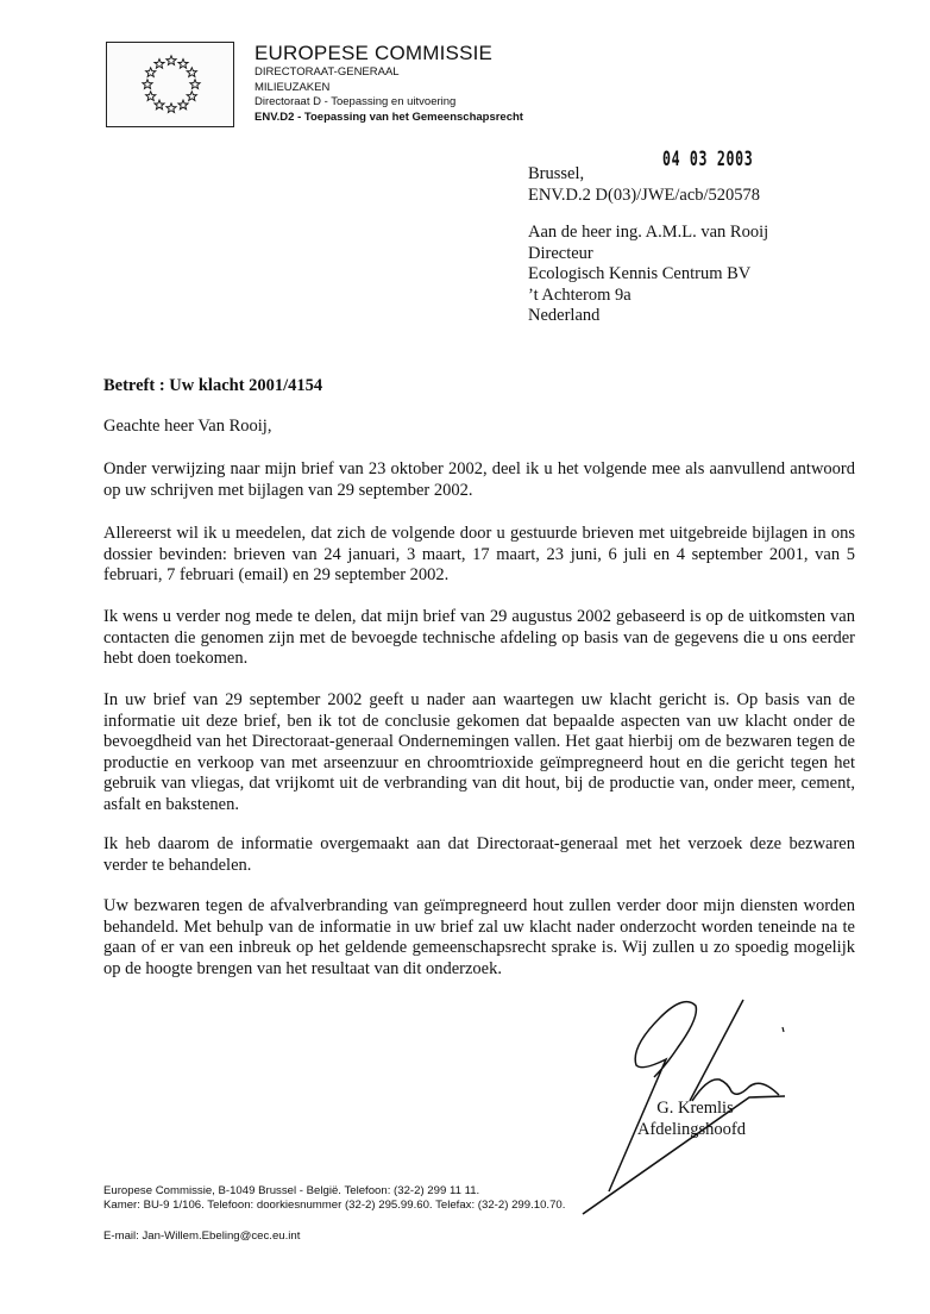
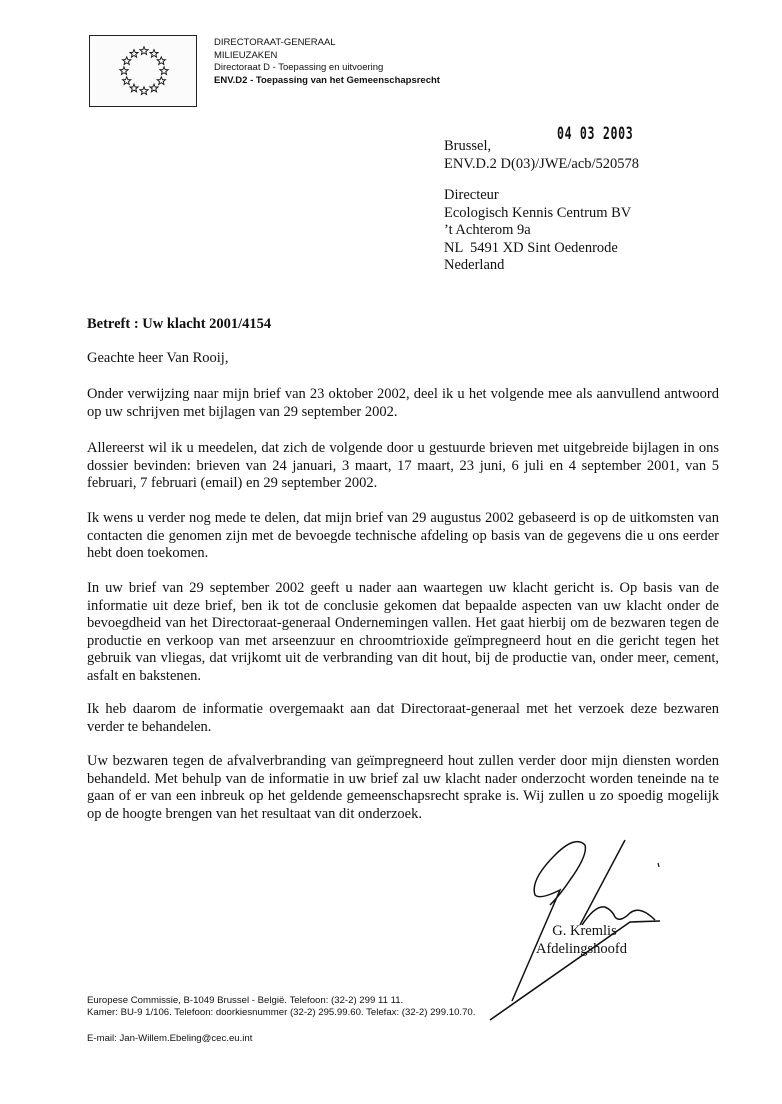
- EUROPESE COMMISSIE
  DIRECTORAAT-GENERAAL
  MILIEUZAKEN
  Directoraat D - Toepassing en uitvoering
  ENV.D2 - Toepassing van het Gemeenschapsrecht
  04 03 2003
  Brussel,
  ENV.D.2 D(03)/JWE/acb/520578
- Aan de heer ing. A.M.L. van Rooij
  Directeur
  Ecologisch Kennis Centrum BV
  ’t Achterom 9a
+ NL 5491 XD Sint Oedenrode
  Nederland
  Betreft : Uw klacht 2001/4154
  Geachte heer Van Rooij,
  Onder verwijzing naar mijn brief van 23 oktober 2002, deel ik u het volgende mee als aanvullend antwoord op uw schrijven met bijlagen van 29 september 2002.
  Allereerst wil ik u meedelen, dat zich de volgende door u gestuurde brieven met uitgebreide bijlagen in ons dossier bevinden: brieven van 24 januari, 3 maart, 17 maart, 23 juni, 6 juli en 4 september 2001, van 5 februari, 7 februari (email) en 29 september 2002.
  Ik wens u verder nog mede te delen, dat mijn brief van 29 augustus 2002 gebaseerd is op de uitkomsten van contacten die genomen zijn met de bevoegde technische afdeling op basis van de gegevens die u ons eerder hebt doen toekomen.
  In uw brief van 29 september 2002 geeft u nader aan waartegen uw klacht gericht is. Op basis van de informatie uit deze brief, ben ik tot de conclusie gekomen dat bepaalde aspecten van uw klacht onder de bevoegdheid van het Directoraat-generaal Ondernemingen vallen. Het gaat hierbij om de bezwaren tegen de productie en verkoop van met arseenzuur en chroomtrioxide geïmpregneerd hout en die gericht tegen het gebruik van vliegas, dat vrijkomt uit de verbranding van dit hout, bij de productie van, onder meer, cement, asfalt en bakstenen.
  Ik heb daarom de informatie overgemaakt aan dat Directoraat-generaal met het verzoek deze bezwaren verder te behandelen.
  Uw bezwaren tegen de afvalverbranding van geïmpregneerd hout zullen verder door mijn diensten worden behandeld. Met behulp van de informatie in uw brief zal uw klacht nader onderzocht worden teneinde na te gaan of er van een inbreuk op het geldende gemeenschapsrecht sprake is. Wij zullen u zo spoedig mogelijk op de hoogte brengen van het resultaat van dit onderzoek.
  G. Kremlis
  Afdelingshoofd
  Europese Commissie, B-1049 Brussel - België. Telefoon: (32-2) 299 11 11.
  Kamer: BU-9 1/106. Telefoon: doorkiesnummer (32-2) 295.99.60. Telefax: (32-2) 299.10.70.
  E-mail: Jan-Willem.Ebeling@cec.eu.int
